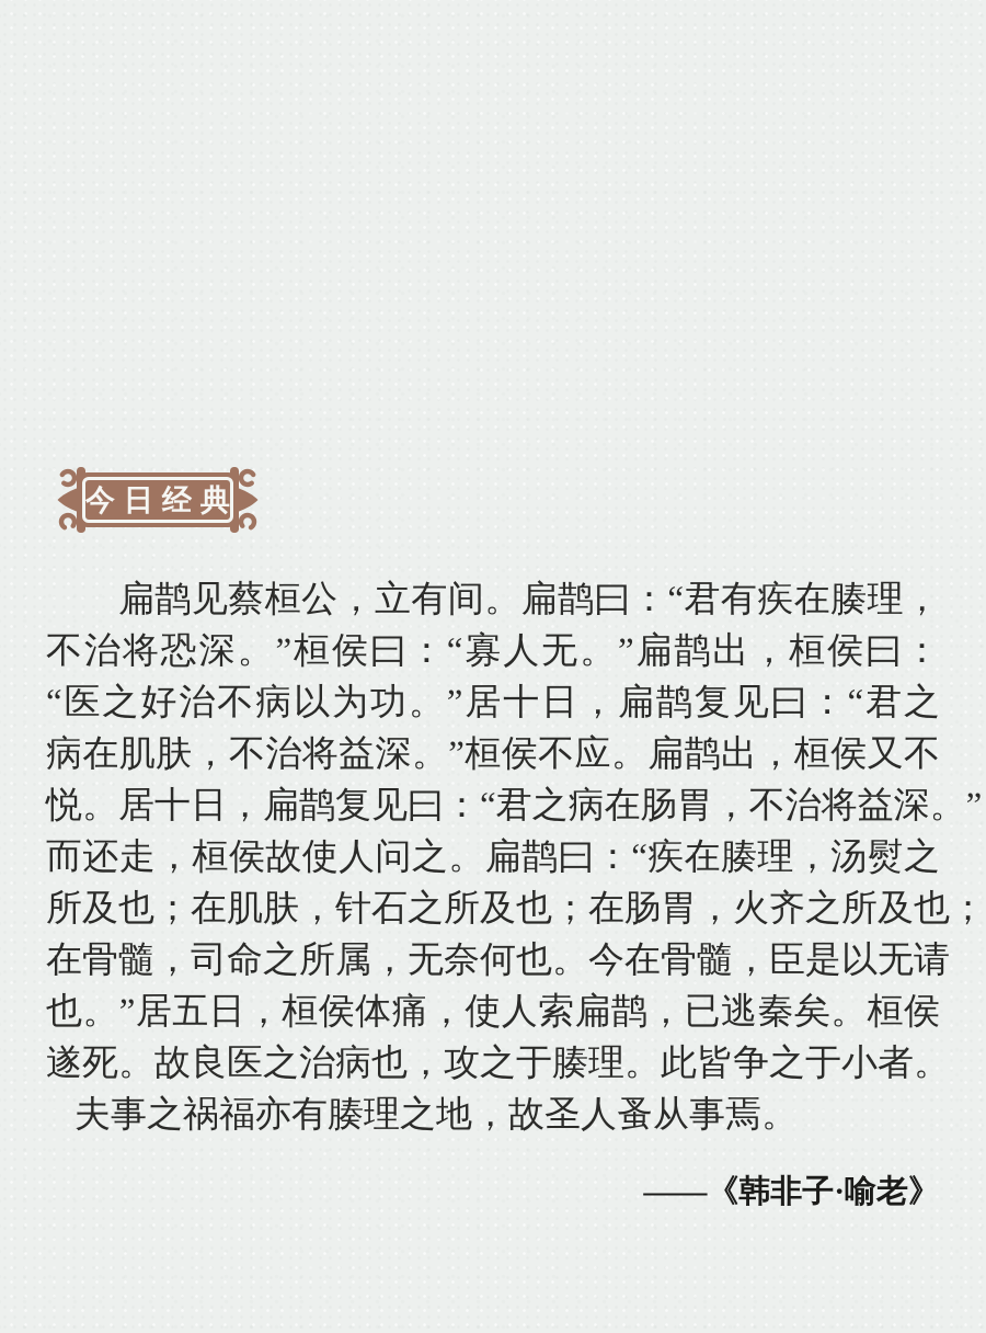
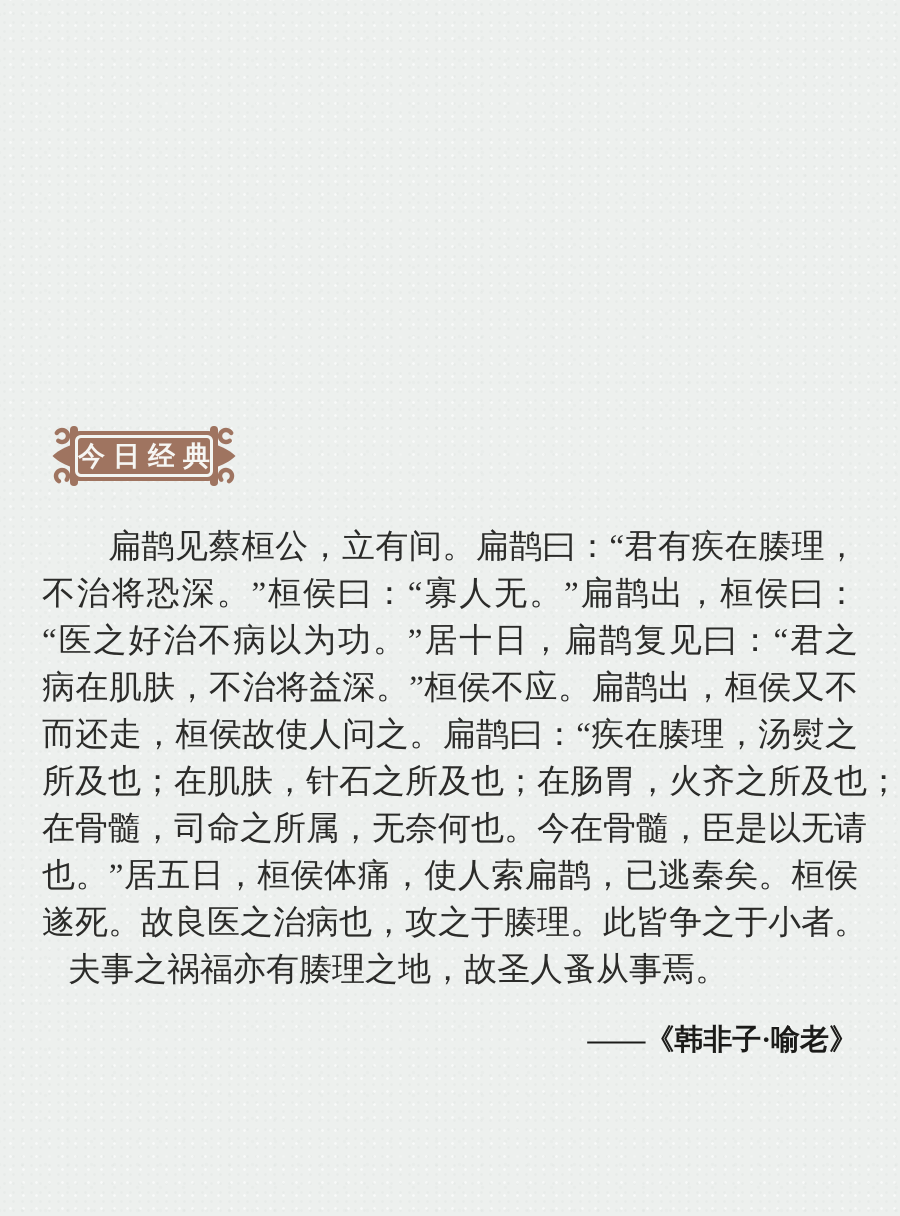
  今日经典
  扁鹊见蔡桓公，立有间。扁鹊曰：“君有疾在腠理，
  不治将恐深。”桓侯曰：“寡人无。”扁鹊出，桓侯曰：
  “医之好治不病以为功。”居十日，扁鹊复见曰：“君之
  病在肌肤，不治将益深。”桓侯不应。扁鹊出，桓侯又不
- 悦。居十日，扁鹊复见曰：“君之病在肠胃，不治将益深。”
  而还走，桓侯故使人问之。扁鹊曰：“疾在腠理，汤熨之
  所及也；在肌肤，针石之所及也；在肠胃，火齐之所及也；
  在骨髓，司命之所属，无奈何也。今在骨髓，臣是以无请
  也。”居五日，桓侯体痛，使人索扁鹊，已逃秦矣。桓侯
  遂死。故良医之治病也，攻之于腠理。此皆争之于小者。
  夫事之祸福亦有腠理之地，故圣人蚤从事焉。
  ——《韩非子·喻老》
